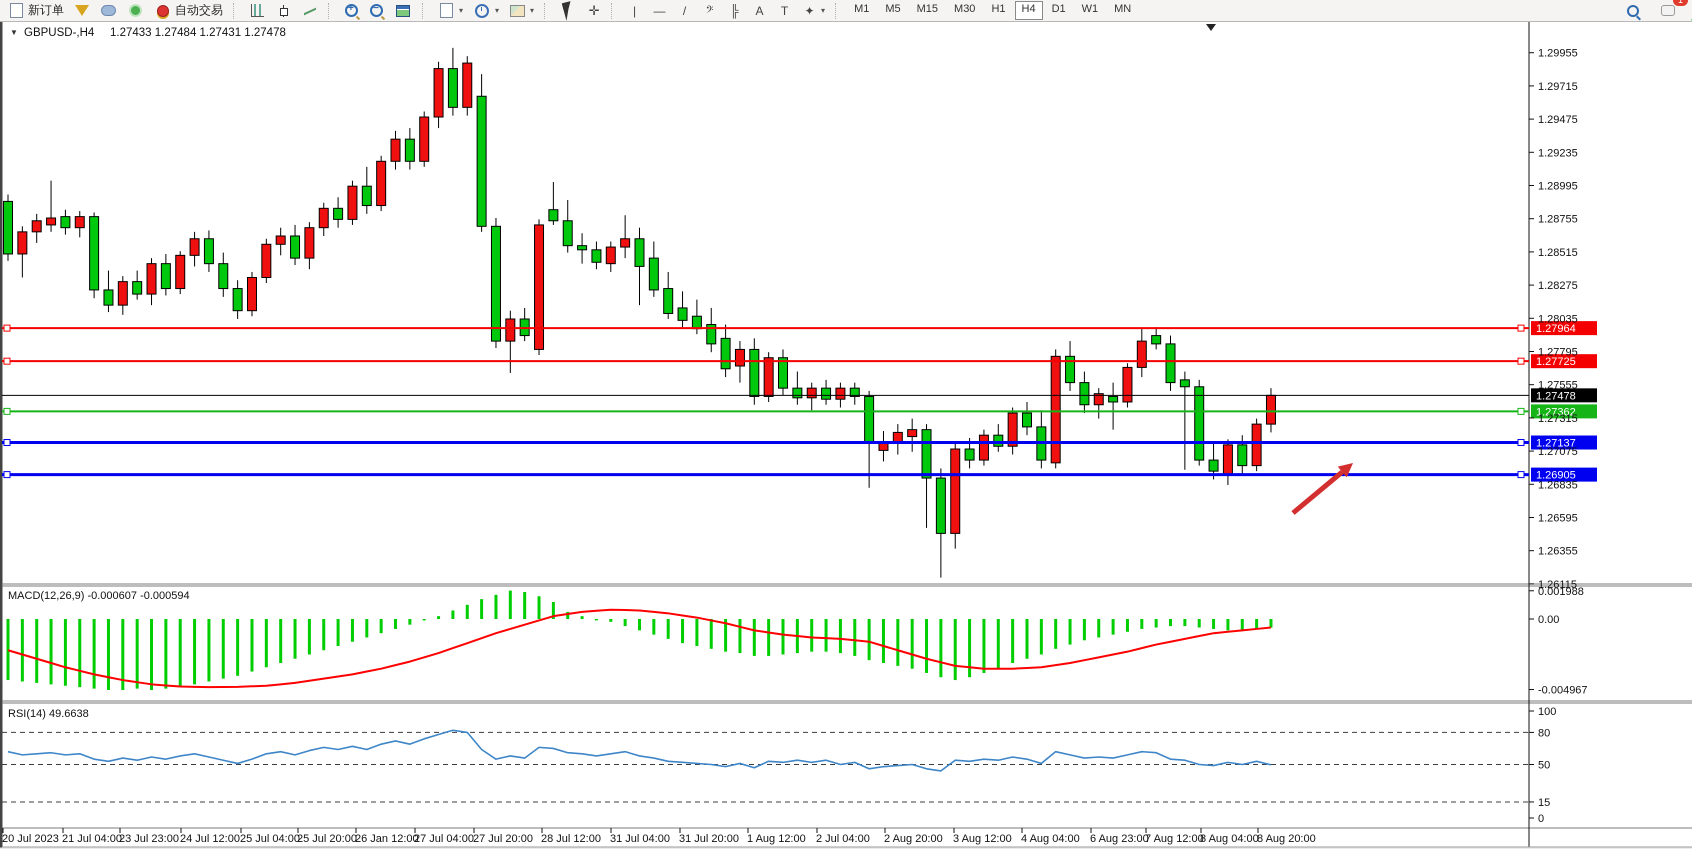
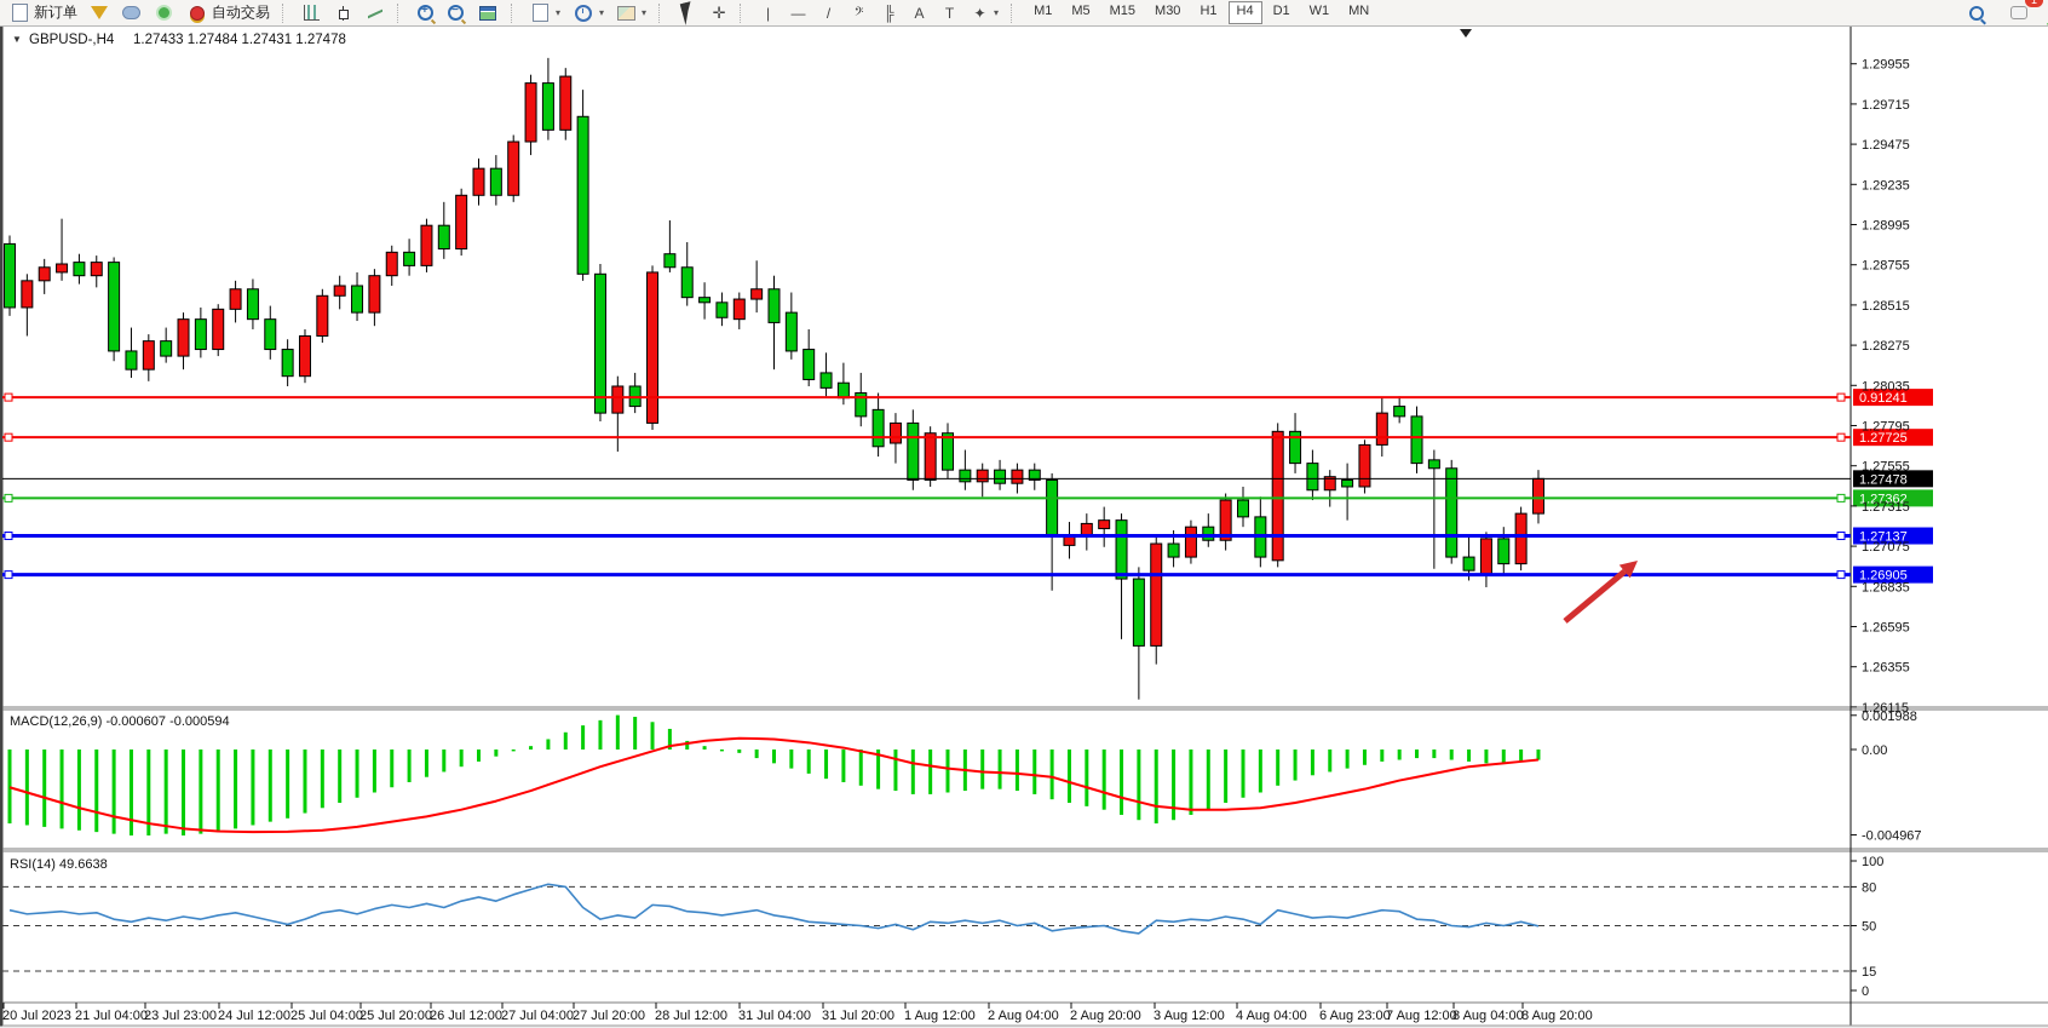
  新订单
  自动交易
  ▾
  ▾
  ▾
  ✛
  |
  —
  /
  𝄢
  ╠
  A
  T
  ✦
  ▾
  M1
  M5
  M15
  M30
  H1
  H4
  D1
  W1
  MN
  1
- 1.27964
+ 0.91241
  1.27725
  1.27478
  1.27362
  1.27137
  1.26905
  1.29955
  1.29715
  1.29475
  1.29235
  1.28995
  1.28755
  1.28515
  1.28275
  1.28035
  1.27795
  1.27555
  1.27315
  1.27075
  1.26835
  1.26595
  1.26355
  1.26115
  0.001988
  0.00
  -0.004967
  100
  80
  50
  15
  0
  20 Jul 2023
  21 Jul 04:00
  23 Jul 23:00
  24 Jul 12:00
  25 Jul 04:00
  25 Jul 20:00
- 26 Jan 12:00
+ 26 Jul 12:00
  27 Jul 04:00
  27 Jul 20:00
  28 Jul 12:00
  31 Jul 04:00
  31 Jul 20:00
  1 Aug 12:00
- 2 Jul 04:00
+ 2 Aug 04:00
  2 Aug 20:00
  3 Aug 12:00
  4 Aug 04:00
  6 Aug 23:00
  7 Aug 12:00
  8 Aug 04:00
  8 Aug 20:00
  ▼
  GBPUSD-,H4
  1.27433 1.27484 1.27431 1.27478
  MACD(12,26,9) -0.000607 -0.000594
  RSI(14) 49.6638
